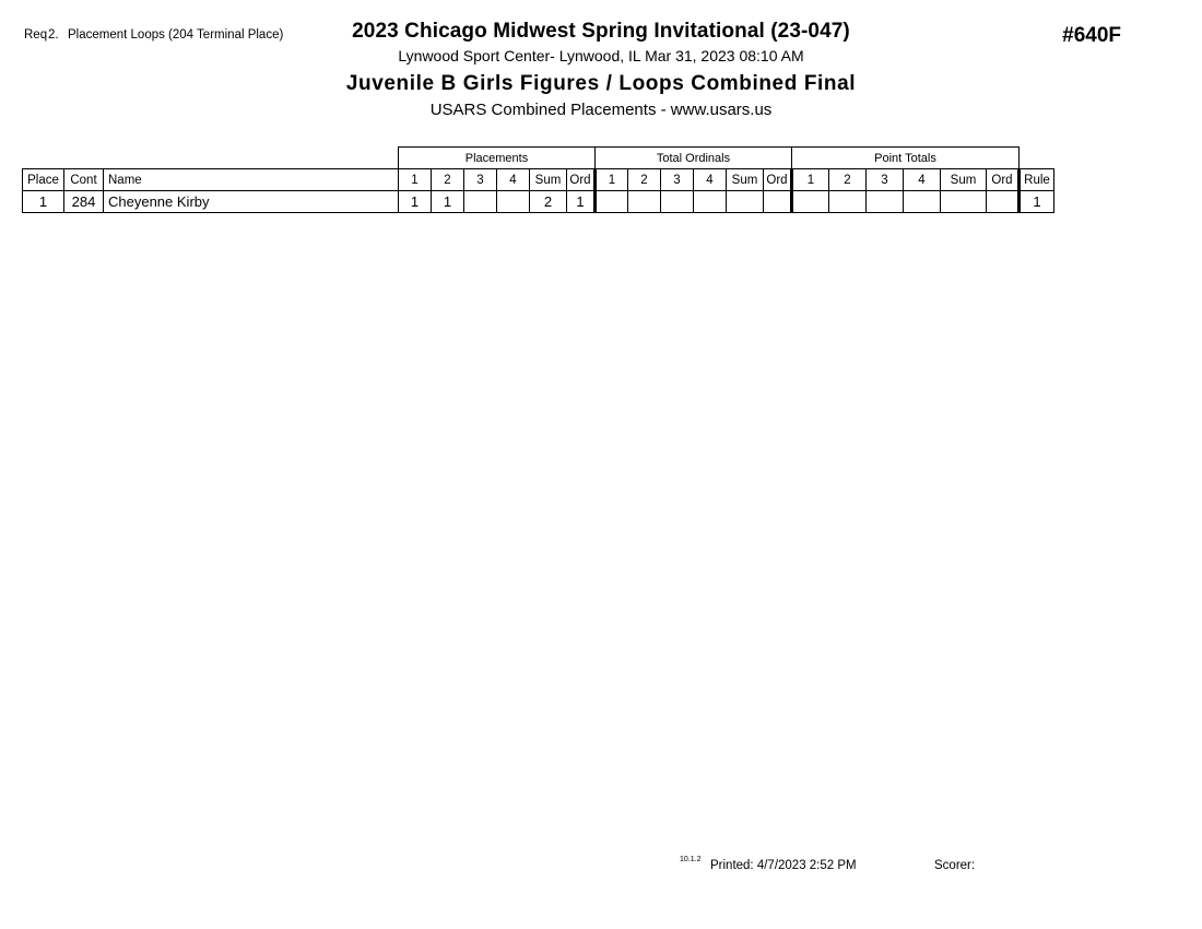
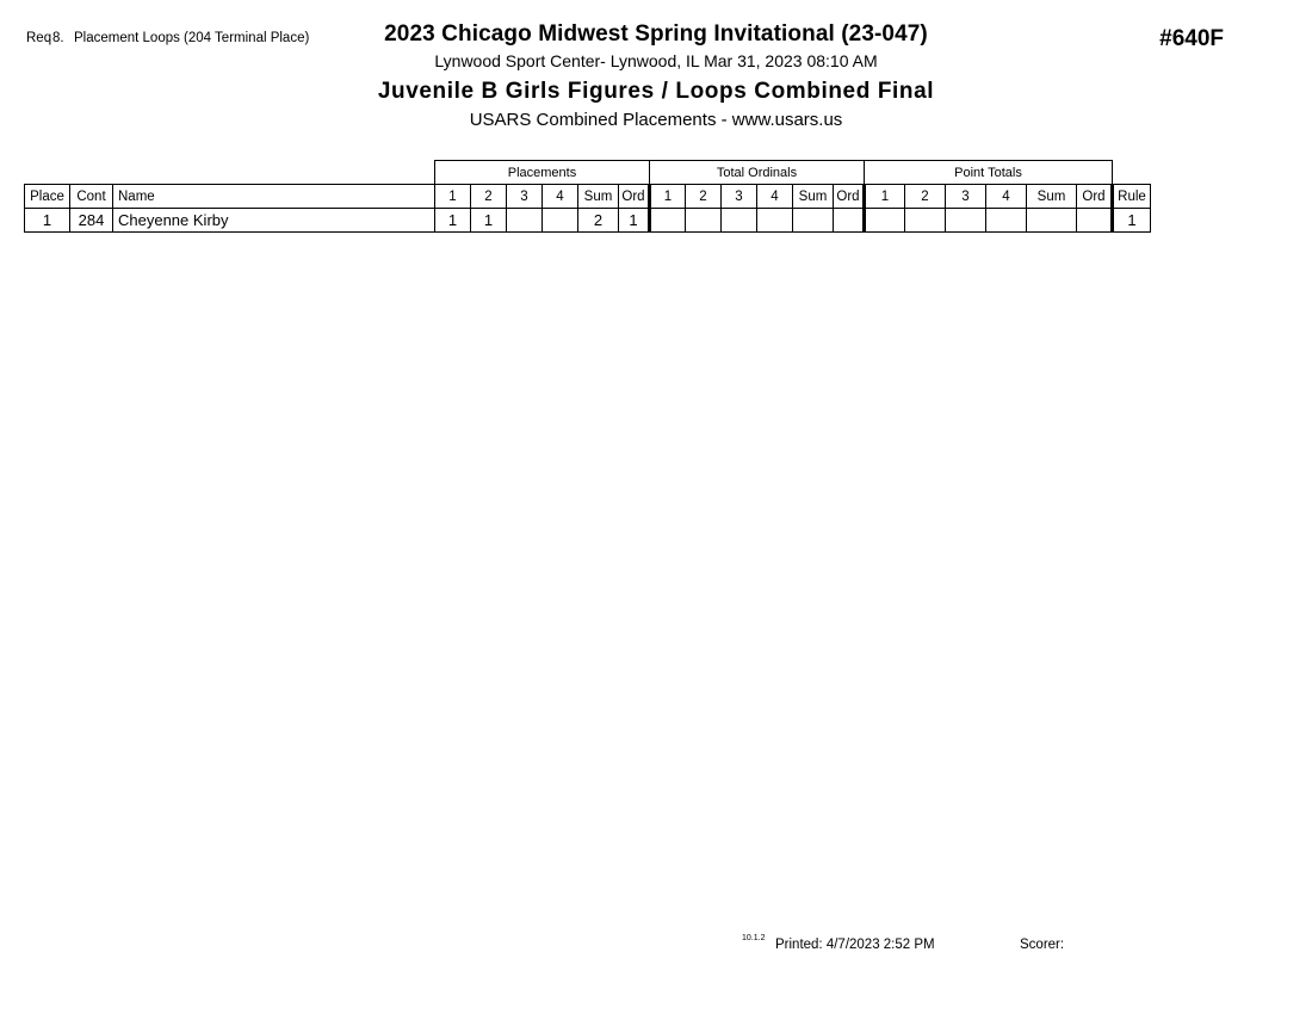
- Req2. Placement Loops (204 Terminal Place)
+ Req8. Placement Loops (204 Terminal Place)
  2023 Chicago Midwest Spring Invitational (23-047)
  Lynwood Sport Center- Lynwood, IL Mar 31, 2023 08:10 AM
  Juvenile B Girls Figures / Loops Combined Final
  USARS Combined Placements - www.usars.us
  #640F
  			Placements	Total Ordinals	Point Totals
  Place	Cont	Name	1	2	3	4	Sum	Ord	1	2	3	4	Sum	Ord	1	2	3	4	Sum	Ord	Rule
  1	284	Cheyenne Kirby	1	1			2	1													1
  Printed: 4/7/2023 2:52 PM
  Scorer:
